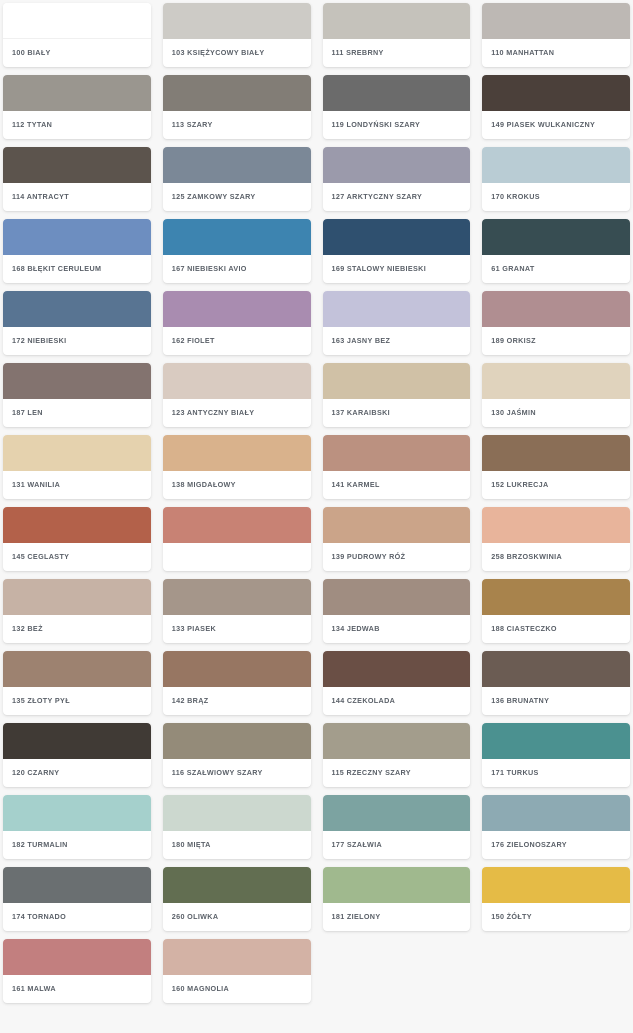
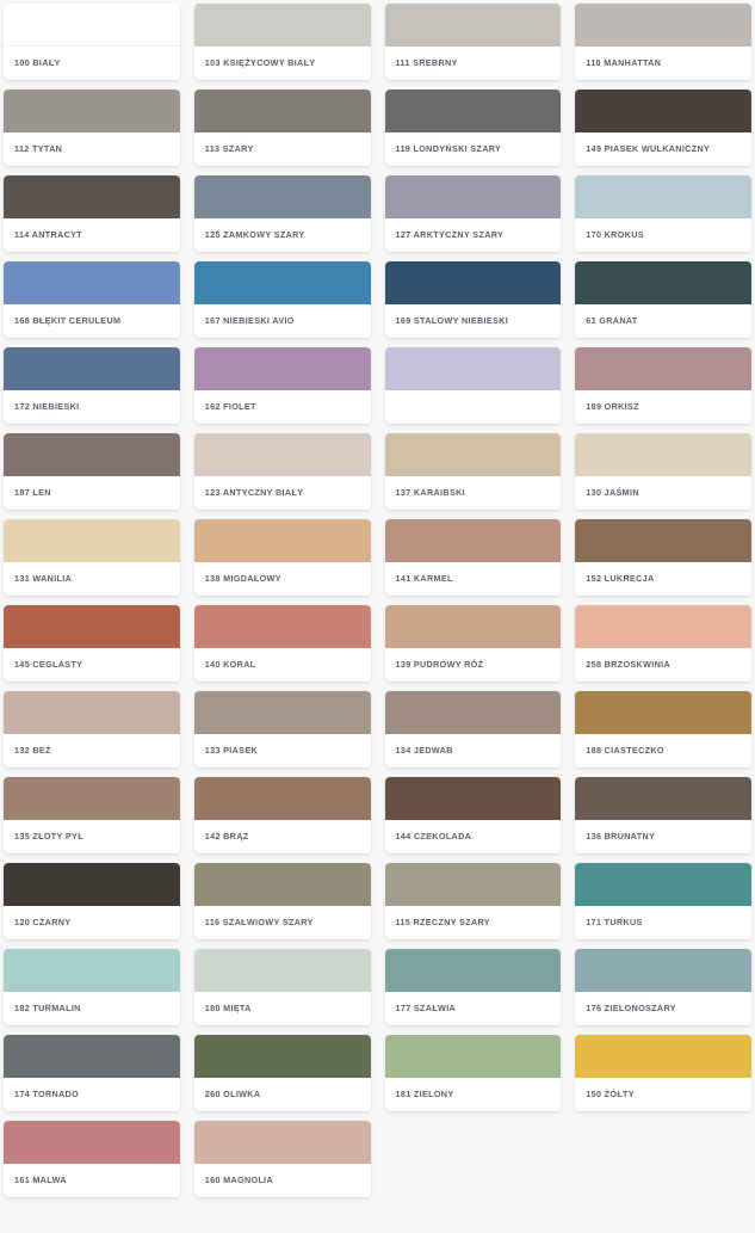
  100 BIAŁY
  103 KSIĘŻYCOWY BIAŁY
  111 SREBRNY
  110 MANHATTAN
  112 TYTAN
  113 SZARY
  119 LONDYŃSKI SZARY
  149 PIASEK WULKANICZNY
  114 ANTRACYT
  125 ZAMKOWY SZARY
  127 ARKTYCZNY SZARY
  170 KROKUS
  168 BŁĘKIT CERULEUM
  167 NIEBIESKI AVIO
  169 STALOWY NIEBIESKI
  61 GRANAT
  172 NIEBIESKI
  162 FIOLET
- 163 JASNY BEZ
  189 ORKISZ
  187 LEN
  123 ANTYCZNY BIAŁY
  137 KARAIBSKI
  130 JAŚMIN
  131 WANILIA
  138 MIGDAŁOWY
  141 KARMEL
  152 LUKRECJA
  145 CEGLASTY
+ 140 KORAL
  139 PUDROWY RÓŻ
  258 BRZOSKWINIA
  132 BEŻ
  133 PIASEK
  134 JEDWAB
  188 CIASTECZKO
  135 ZŁOTY PYŁ
  142 BRĄZ
  144 CZEKOLADA
  136 BRUNATNY
  120 CZARNY
  116 SZAŁWIOWY SZARY
  115 RZECZNY SZARY
  171 TURKUS
  182 TURMALIN
  180 MIĘTA
  177 SZAŁWIA
  176 ZIELONOSZARY
  174 TORNADO
  260 OLIWKA
  181 ZIELONY
  150 ŻÓŁTY
  161 MALWA
  160 MAGNOLIA
